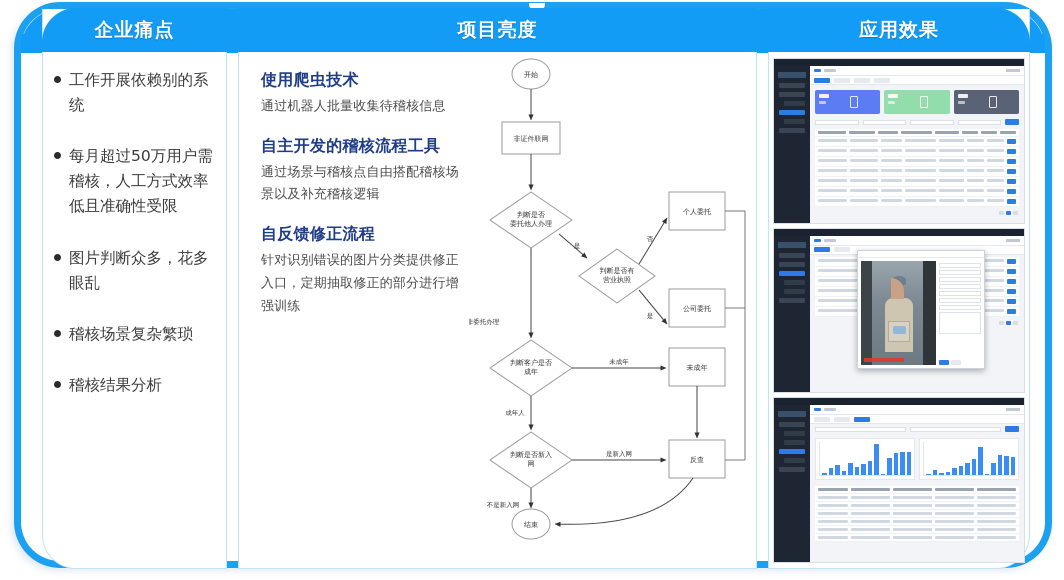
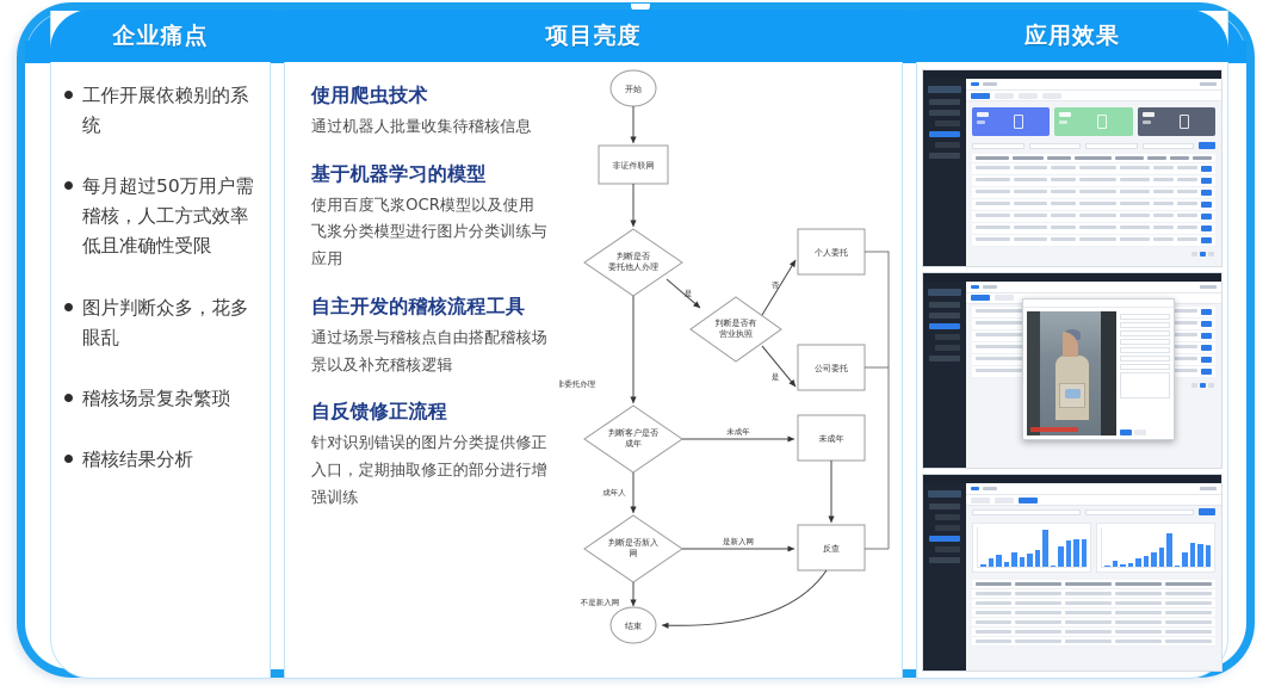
  企业痛点
  工作开展依赖别的系统
  每月超过50万用户需稽核，人工方式效率低且准确性受限
  图片判断众多，花多眼乱
  稽核场景复杂繁琐
  稽核结果分析
  项目亮度
  使用爬虫技术
  通过机器人批量收集待稽核信息
+ 基于机器学习的模型
+ 使用百度飞浆OCR模型以及使用飞浆分类模型进行图片分类训练与应用
  自主开发的稽核流程工具
  通过场景与稽核点自由搭配稽核场景以及补充稽核逻辑
  自反馈修正流程
  针对识别错误的图片分类提供修正入口，定期抽取修正的部分进行增强训练
  开始
  非证件联网
  判断是否
  委托他人办理
  判断是否有
  营业执照
  个人委托
  公司委托
  判断客户是否
  成年
  未成年
  判断是否新入
  网
  反查
  结束
  是
  非委托办理
  否
  是
  未成年
  成年人
  是新入网
  不是新入网
  应用效果
